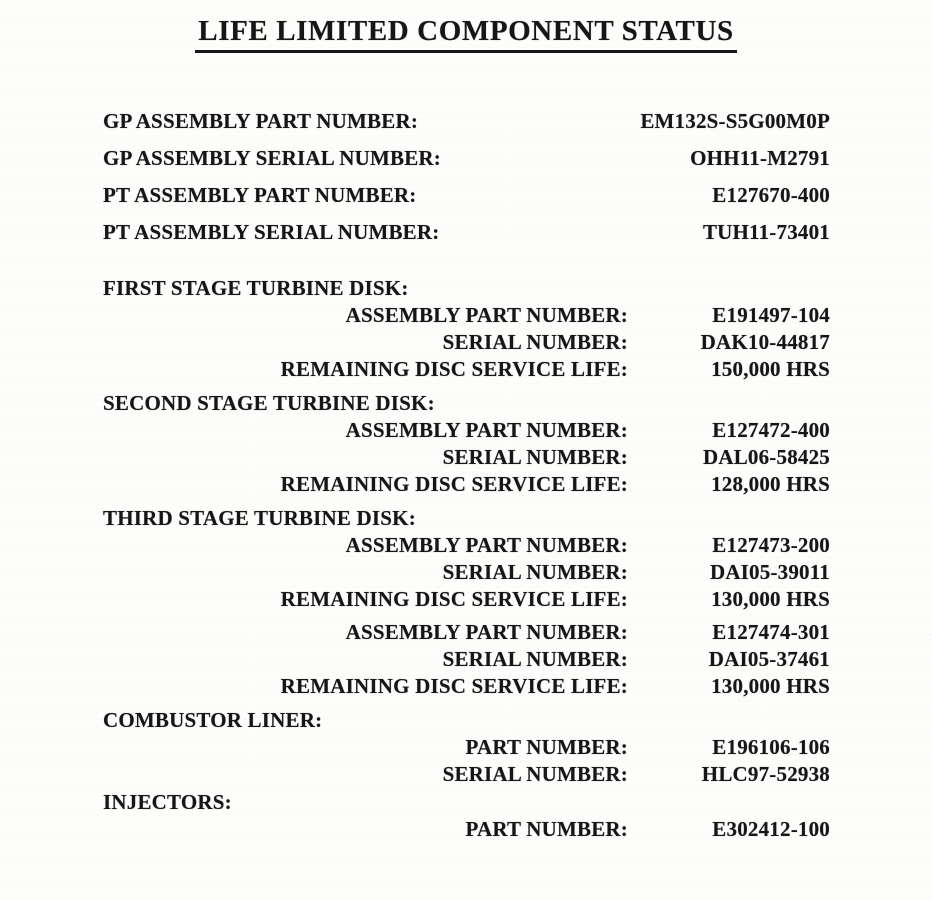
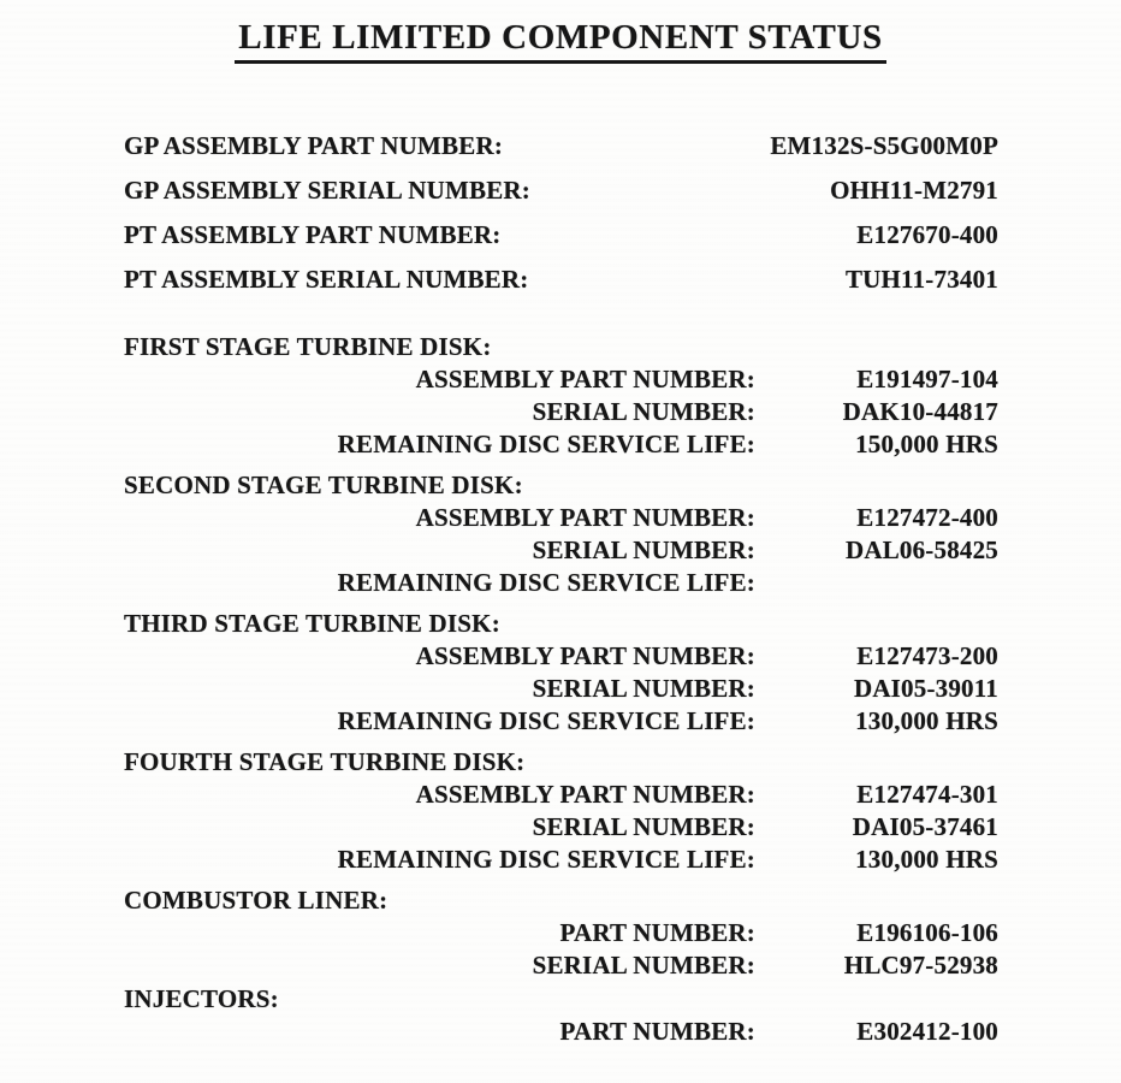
  LIFE LIMITED COMPONENT STATUS
  GP ASSEMBLY PART NUMBER:
  EM132S-S5G00M0P
  GP ASSEMBLY SERIAL NUMBER:
  OHH11-M2791
  PT ASSEMBLY PART NUMBER:
  E127670-400
  PT ASSEMBLY SERIAL NUMBER:
  TUH11-73401
  FIRST STAGE TURBINE DISK:
  ASSEMBLY PART NUMBER:
  E191497-104
  SERIAL NUMBER:
  DAK10-44817
  REMAINING DISC SERVICE LIFE:
  150,000 HRS
  SECOND STAGE TURBINE DISK:
  ASSEMBLY PART NUMBER:
  E127472-400
  SERIAL NUMBER:
  DAL06-58425
  REMAINING DISC SERVICE LIFE:
- 128,000 HRS
  THIRD STAGE TURBINE DISK:
  ASSEMBLY PART NUMBER:
  E127473-200
  SERIAL NUMBER:
  DAI05-39011
  REMAINING DISC SERVICE LIFE:
  130,000 HRS
+ FOURTH STAGE TURBINE DISK:
  ASSEMBLY PART NUMBER:
  E127474-301
  SERIAL NUMBER:
  DAI05-37461
  REMAINING DISC SERVICE LIFE:
  130,000 HRS
  COMBUSTOR LINER:
  PART NUMBER:
  E196106-106
  SERIAL NUMBER:
  HLC97-52938
  INJECTORS:
  PART NUMBER:
  E302412-100
